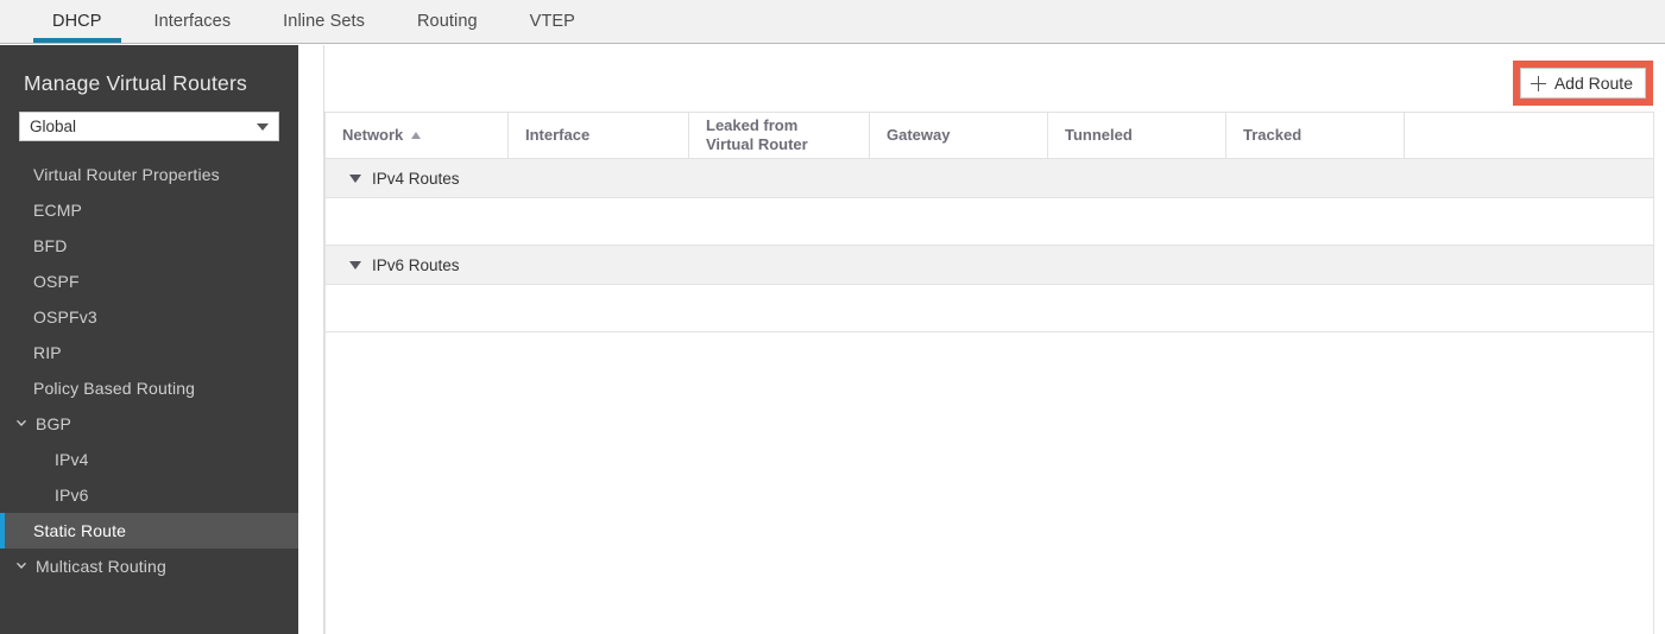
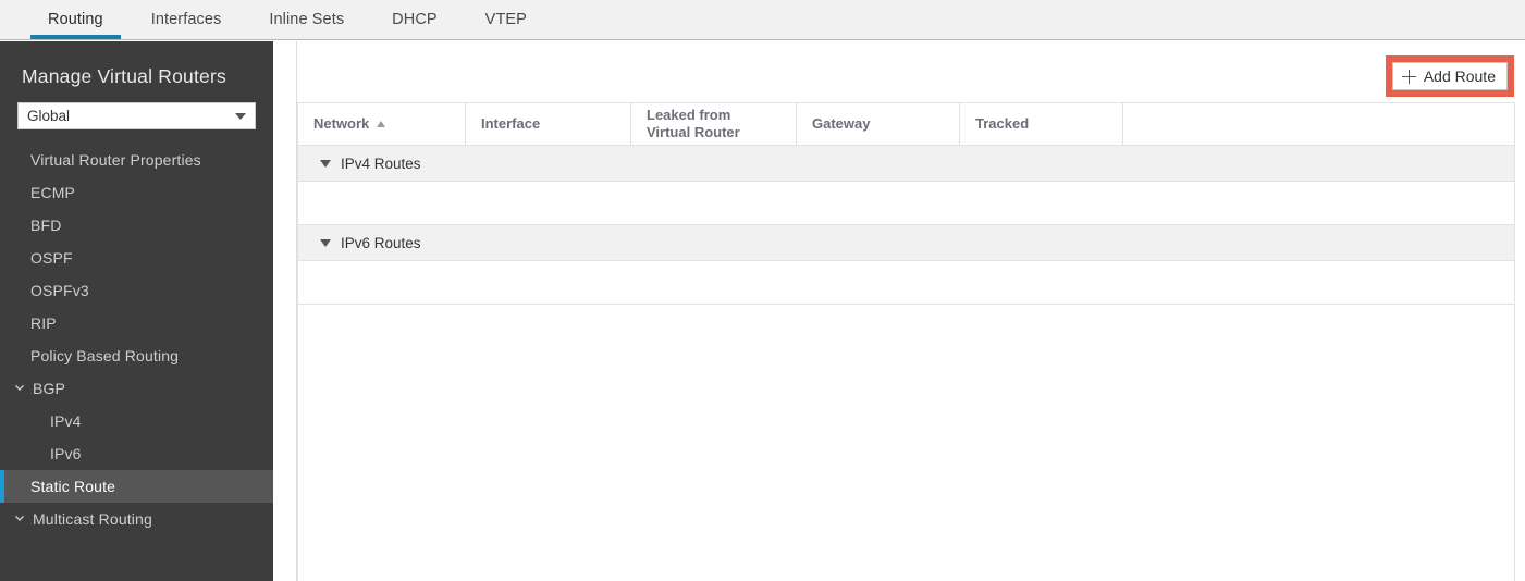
- DHCP
+ Routing
  Interfaces
  Inline Sets
- Routing
+ DHCP
  VTEP
  Manage Virtual Routers
  Global
  Virtual Router Properties
  ECMP
  BFD
  OSPF
  OSPFv3
  RIP
  Policy Based Routing
  BGP
  IPv4
  IPv6
  Static Route
  Multicast Routing
  Add Route
  Network
  Interface
  Leaked from
  Virtual Router
  Gateway
- Tunneled
  Tracked
  IPv4 Routes
  IPv6 Routes
